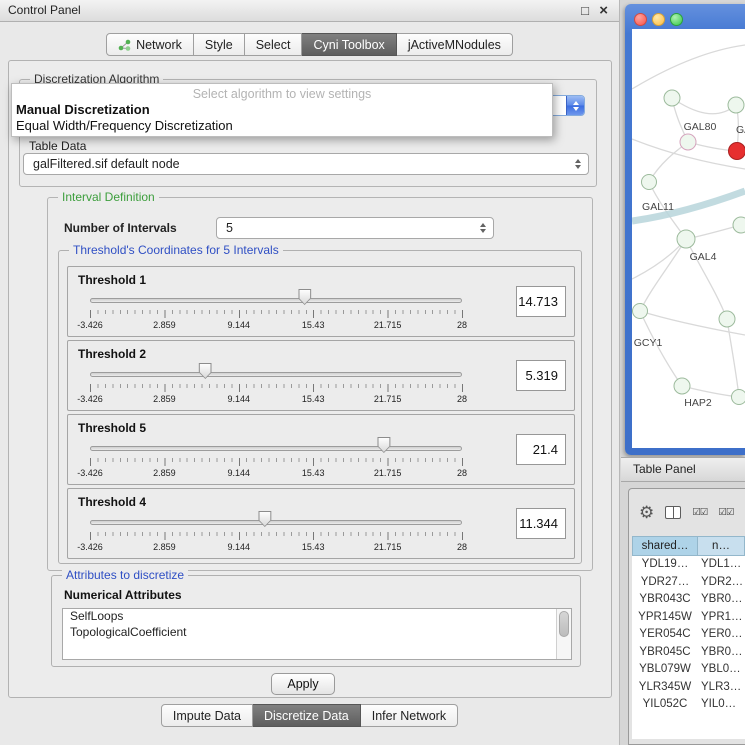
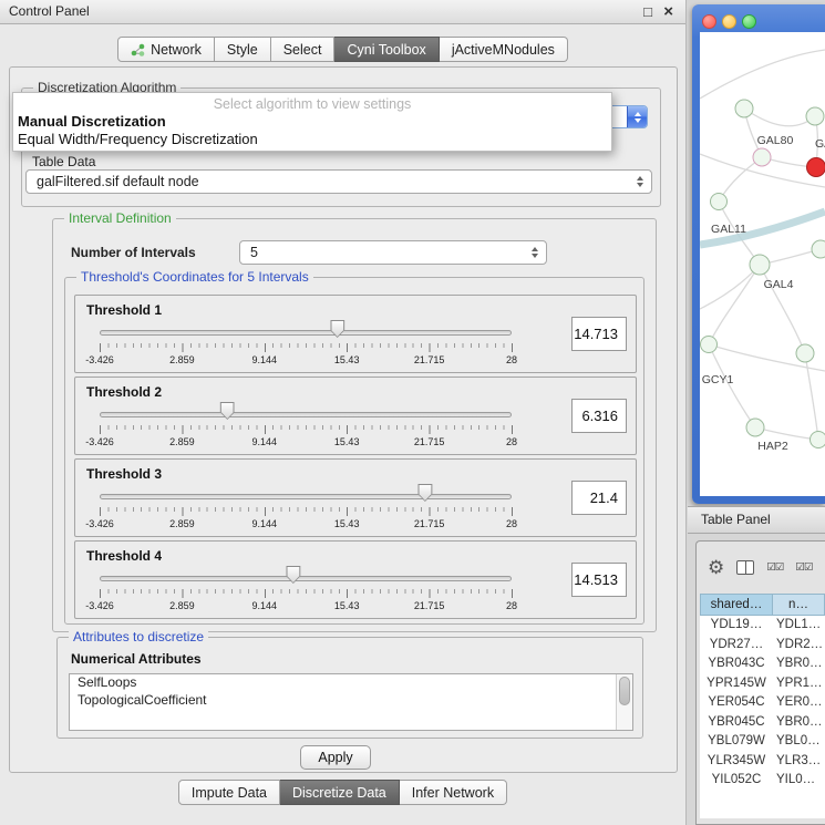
  Control Panel
  □
  ×
  Network
  Style
  Select
  Cyni Toolbox
  jActiveMNodules
  Discretization Algorithm
  Select algorithm to view settings
  Manual Discretization
  Equal Width/Frequency Discretization
  Table Data
  galFiltered.sif default node
  Interval Definition
  Number of Intervals
  5
  Threshold's Coordinates for 5 Intervals
  Threshold 1
  -3.426
  2.859
  9.144
  15.43
  21.715
  28
  14.713
  Threshold 2
  -3.426
  2.859
  9.144
  15.43
  21.715
  28
- 5.319
+ 6.316
- Threshold 5
+ Threshold 3
  -3.426
  2.859
  9.144
  15.43
  21.715
  28
  21.4
  Threshold 4
  -3.426
  2.859
  9.144
  15.43
  21.715
  28
- 11.344
+ 14.513
  Attributes to discretize
  Numerical Attributes
  SelfLoops
  TopologicalCoefficient
  Apply
  Impute Data
  Discretize Data
  Infer Network
  GAL80
  GAL11
  GAL4
  GCY1
  HAP2
  Table Panel
  ⚙
  ☑☑
  ☑☑
  shared…
  n…
  YDL19…
  YDL1…
  YDR27…
  YDR2…
  YBR043C
  YBR0…
  YPR145W
  YPR1…
  YER054C
  YER0…
  YBR045C
  YBR0…
  YBL079W
  YBL0…
  YLR345W
  YLR3…
  YIL052C
  YIL0…
